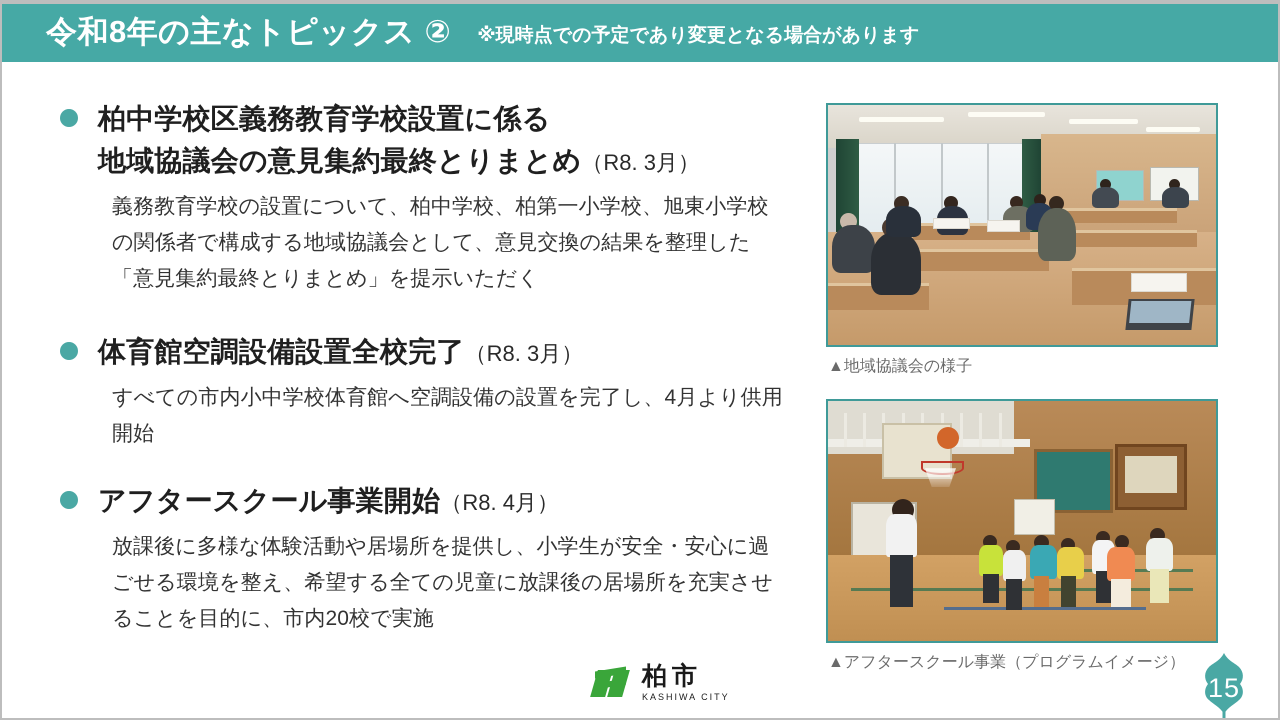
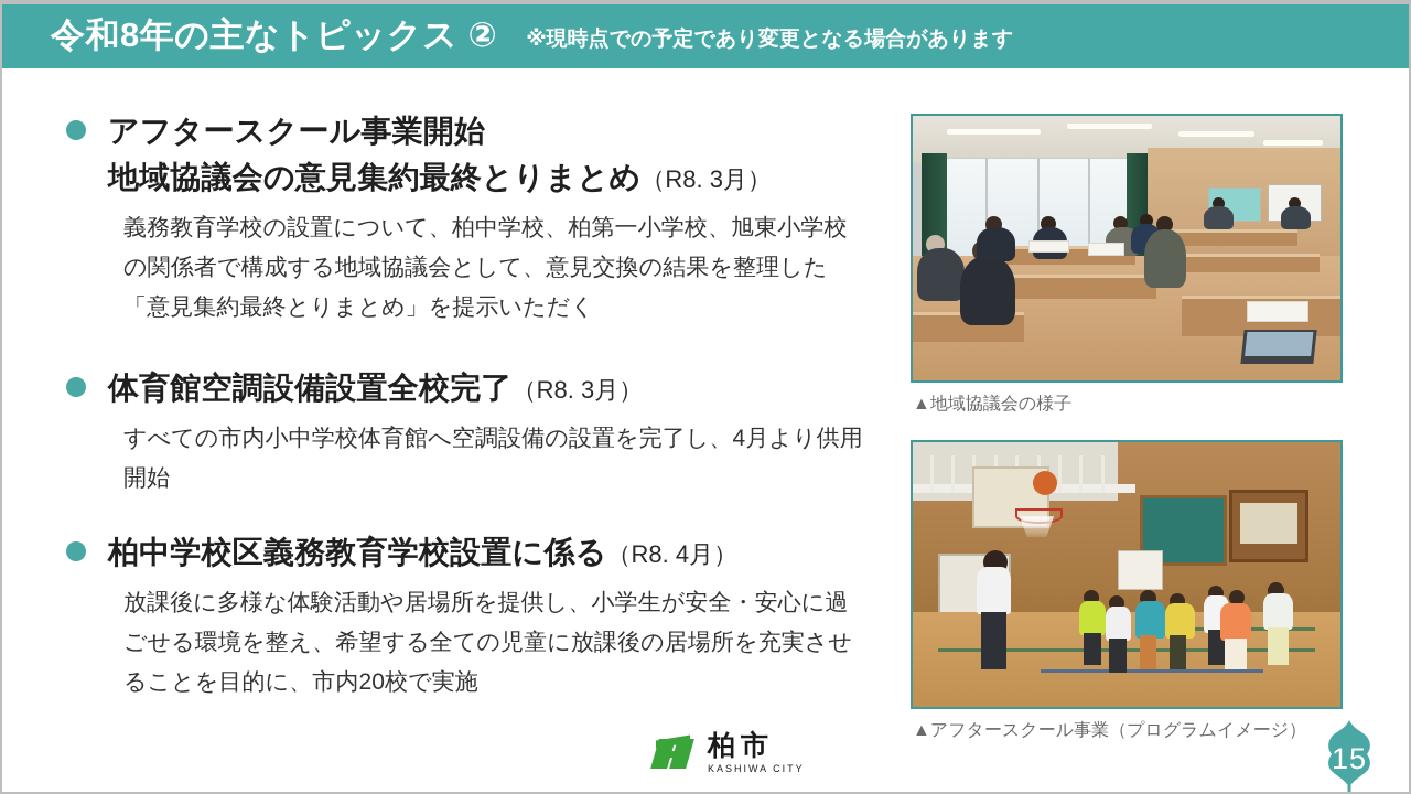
  令和8年の主なトピックス ②
  ※現時点での予定であり変更となる場合があります
- 柏中学校区義務教育学校設置に係る
+ アフタースクール事業開始
  地域協議会の意見集約最終とりまとめ（R8. 3月）
  義務教育学校の設置について、柏中学校、柏第一小学校、旭東小学校の関係者で構成する地域協議会として、意見交換の結果を整理した「意見集約最終とりまとめ」を提示いただく
  体育館空調設備設置全校完了（R8. 3月）
  すべての市内小中学校体育館へ空調設備の設置を完了し、4月より供用開始
- アフタースクール事業開始（R8. 4月）
+ 柏中学校区義務教育学校設置に係る（R8. 4月）
  放課後に多様な体験活動や居場所を提供し、小学生が安全・安心に過ごせる環境を整え、希望する全ての児童に放課後の居場所を充実させることを目的に、市内20校で実施
  ▲地域協議会の様子
  ▲アフタースクール事業（プログラムイメージ）
  柏市
  KASHIWA CITY
  15
